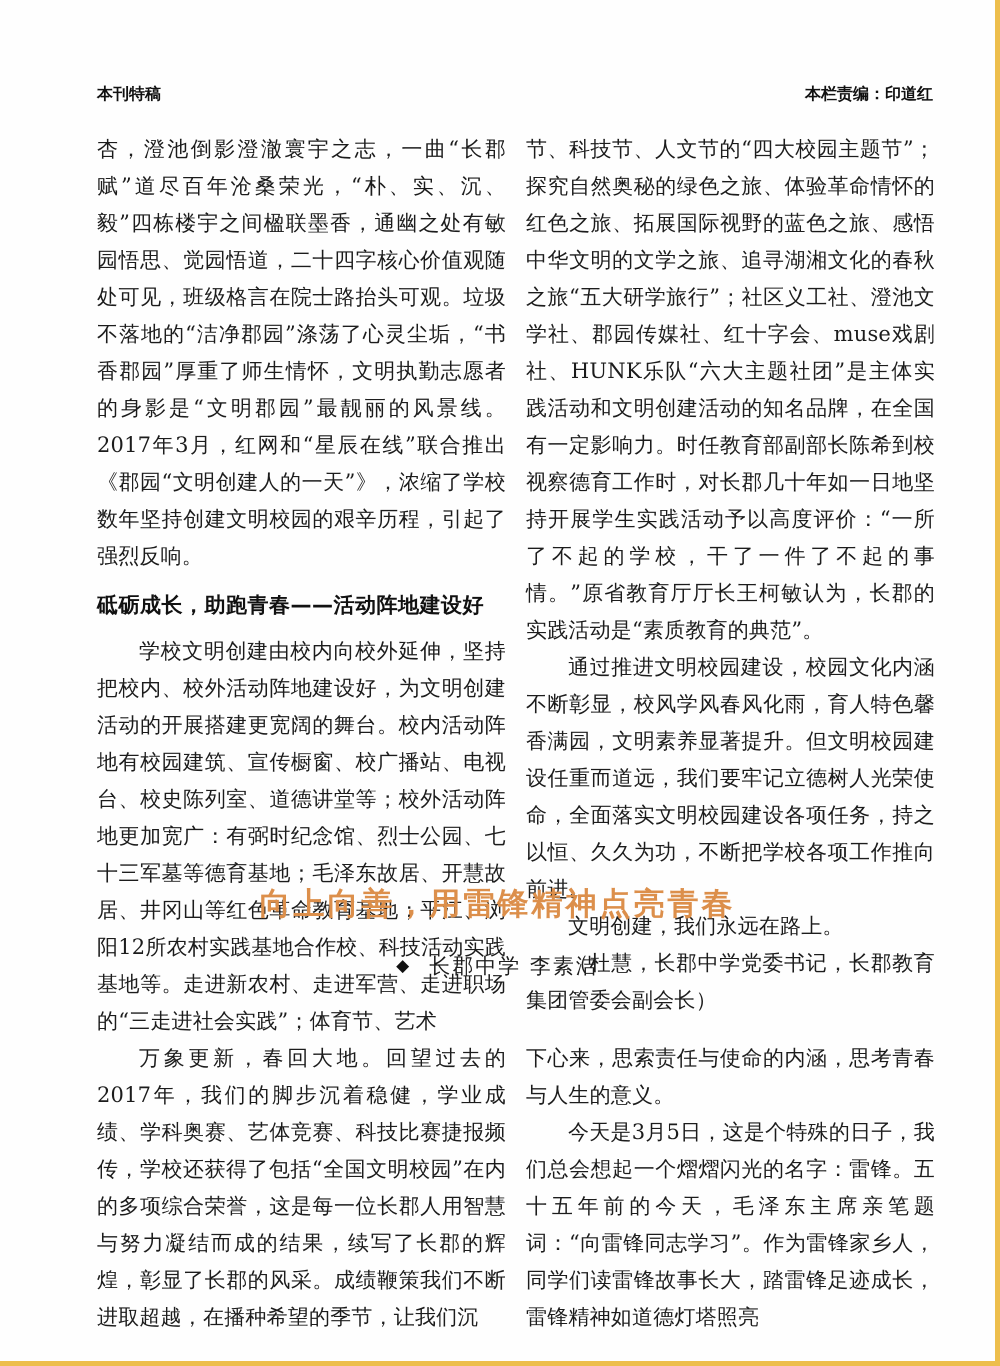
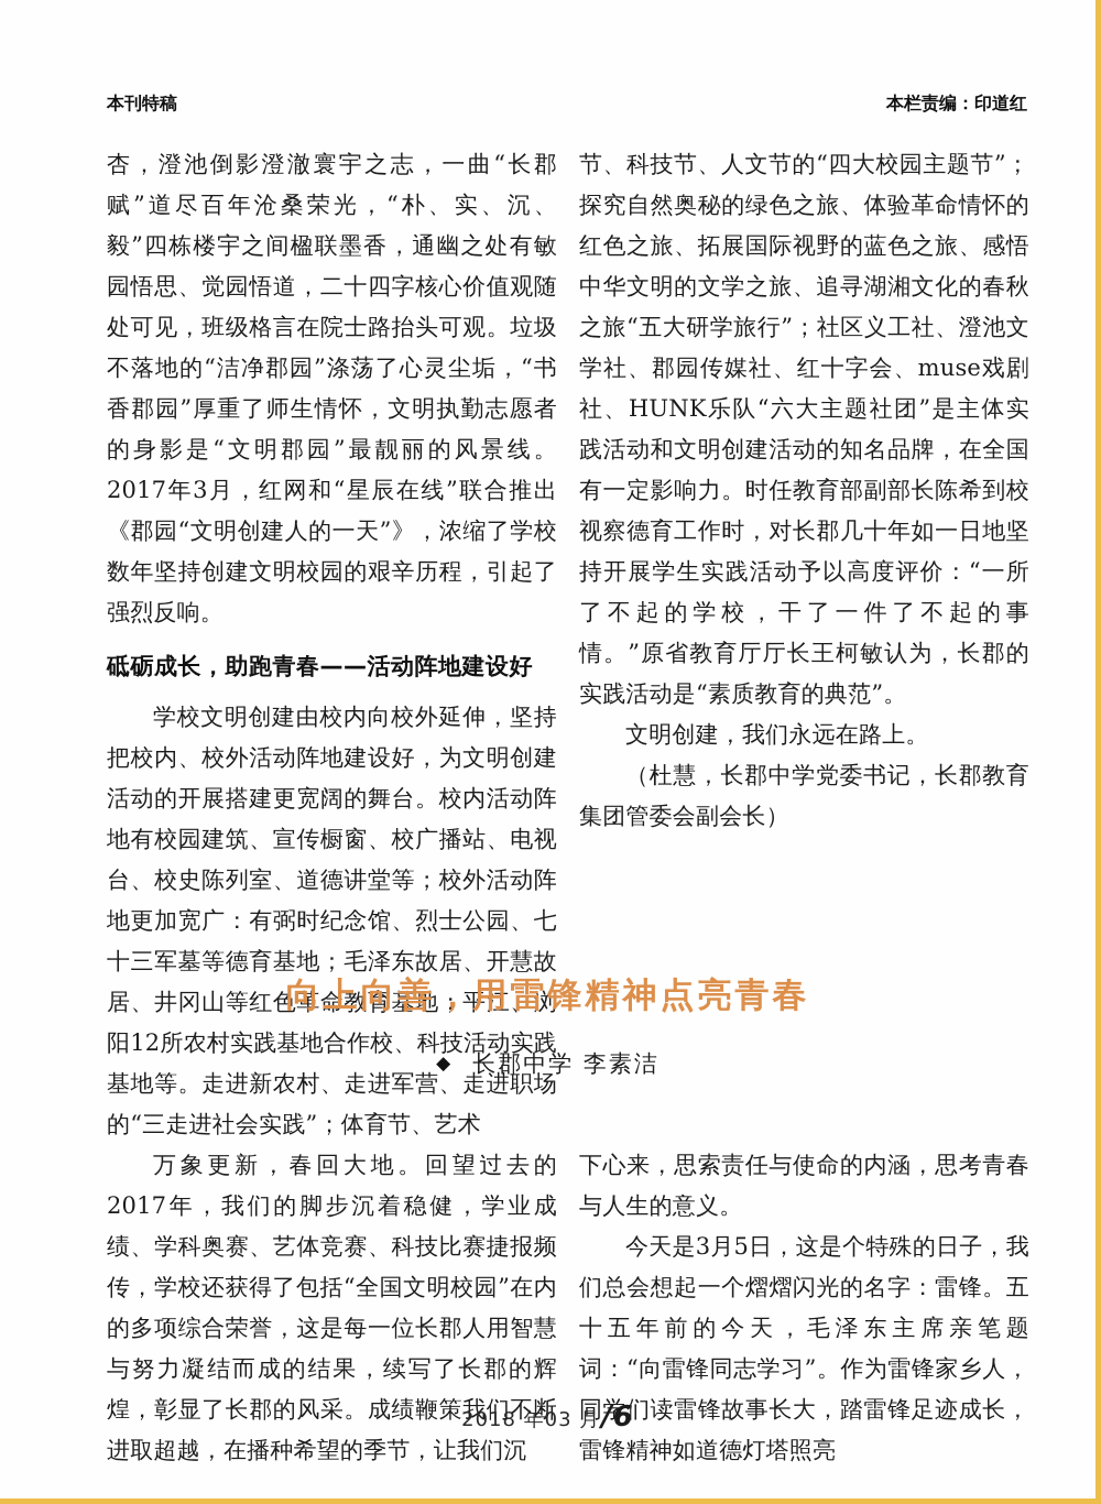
  本刊特稿
  本栏责编：印道红
  杏，澄池倒影澄澈寰宇之志，一曲“长郡赋”道尽百年沧桑荣光，“朴、实、沉、毅”四栋楼宇之间楹联墨香，通幽之处有敏园悟思、觉园悟道，二十四字核心价值观随处可见，班级格言在院士路抬头可观。垃圾不落地的“洁净郡园”涤荡了心灵尘垢，“书香郡园”厚重了师生情怀，文明执勤志愿者的身影是“文明郡园”最靓丽的风景线。2017年3月，红网和“星辰在线”联合推出《郡园“文明创建人的一天”》，浓缩了学校数年坚持创建文明校园的艰辛历程，引起了强烈反响。
  砥砺成长，助跑青春——活动阵地建设好
  学校文明创建由校内向校外延伸，坚持把校内、校外活动阵地建设好，为文明创建活动的开展搭建更宽阔的舞台。校内活动阵地有校园建筑、宣传橱窗、校广播站、电视台、校史陈列室、道德讲堂等；校外活动阵地更加宽广：有弼时纪念馆、烈士公园、七十三军墓等德育基地；毛泽东故居、开慧故居、井冈山等红色革命教育基地；平江、浏阳12所农村实践基地合作校、科技活动实践基地等。走进新农村、走进军营、走进职场的“三走进社会实践”；体育节、艺术
  节、科技节、人文节的“四大校园主题节”；探究自然奥秘的绿色之旅、体验革命情怀的红色之旅、拓展国际视野的蓝色之旅、感悟中华文明的文学之旅、追寻湖湘文化的春秋之旅“五大研学旅行”；社区义工社、澄池文学社、郡园传媒社、红十字会、muse戏剧社、HUNK乐队“六大主题社团”是主体实践活动和文明创建活动的知名品牌，在全国有一定影响力。时任教育部副部长陈希到校视察德育工作时，对长郡几十年如一日地坚持开展学生实践活动予以高度评价：“一所了不起的学校，干了一件了不起的事情。”原省教育厅厅长王柯敏认为，长郡的实践活动是“素质教育的典范”。
- 通过推进文明校园建设，校园文化内涵不断彰显，校风学风春风化雨，育人特色馨香满园，文明素养显著提升。但文明校园建设任重而道远，我们要牢记立德树人光荣使命，全面落实文明校园建设各项任务，持之以恒、久久为功，不断把学校各项工作推向前进。
  文明创建，我们永远在路上。
  （杜慧，长郡中学党委书记，长郡教育集团管委会副会长）
  向上向善，用雷锋精神点亮青春
  ◆ 长郡中学 李素洁
  万象更新，春回大地。回望过去的2017年，我们的脚步沉着稳健，学业成绩、学科奥赛、艺体竞赛、科技比赛捷报频传，学校还获得了包括“全国文明校园”在内的多项综合荣誉，这是每一位长郡人用智慧与努力凝结而成的结果，续写了长郡的辉煌，彰显了长郡的风采。成绩鞭策我们不断进取超越，在播种希望的季节，让我们沉
  下心来，思索责任与使命的内涵，思考青春与人生的意义。
  今天是3月5日，这是个特殊的日子，我们总会想起一个熠熠闪光的名字：雷锋。五十五年前的今天，毛泽东主席亲笔题词：“向雷锋同志学习”。作为雷锋家乡人，同学们读雷锋故事长大，踏雷锋足迹成长，雷锋精神如道德灯塔照亮
+ 2018 年03 月/6
